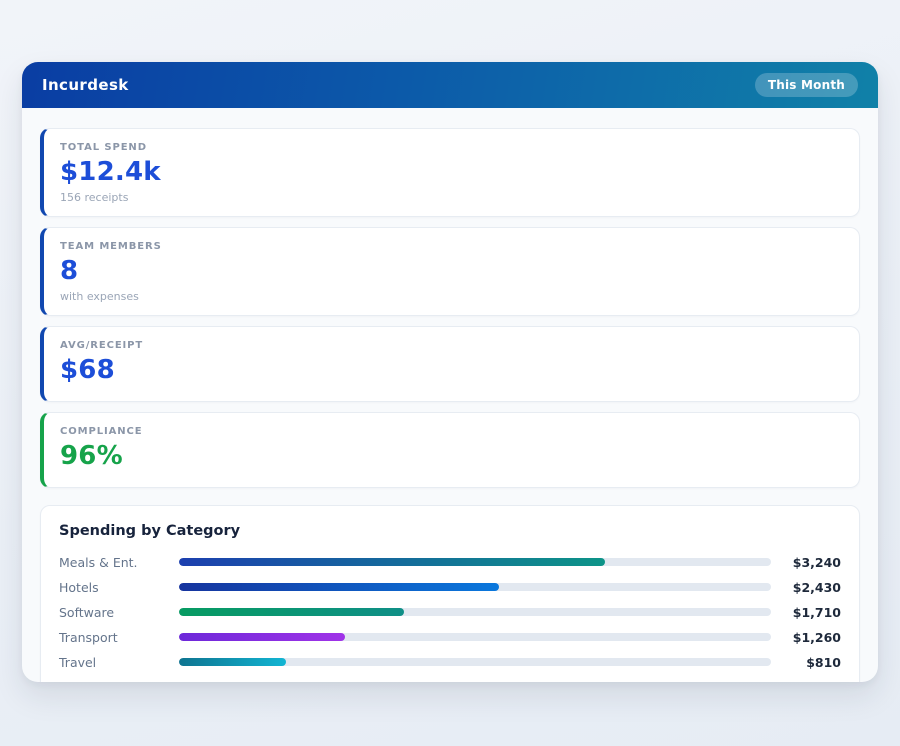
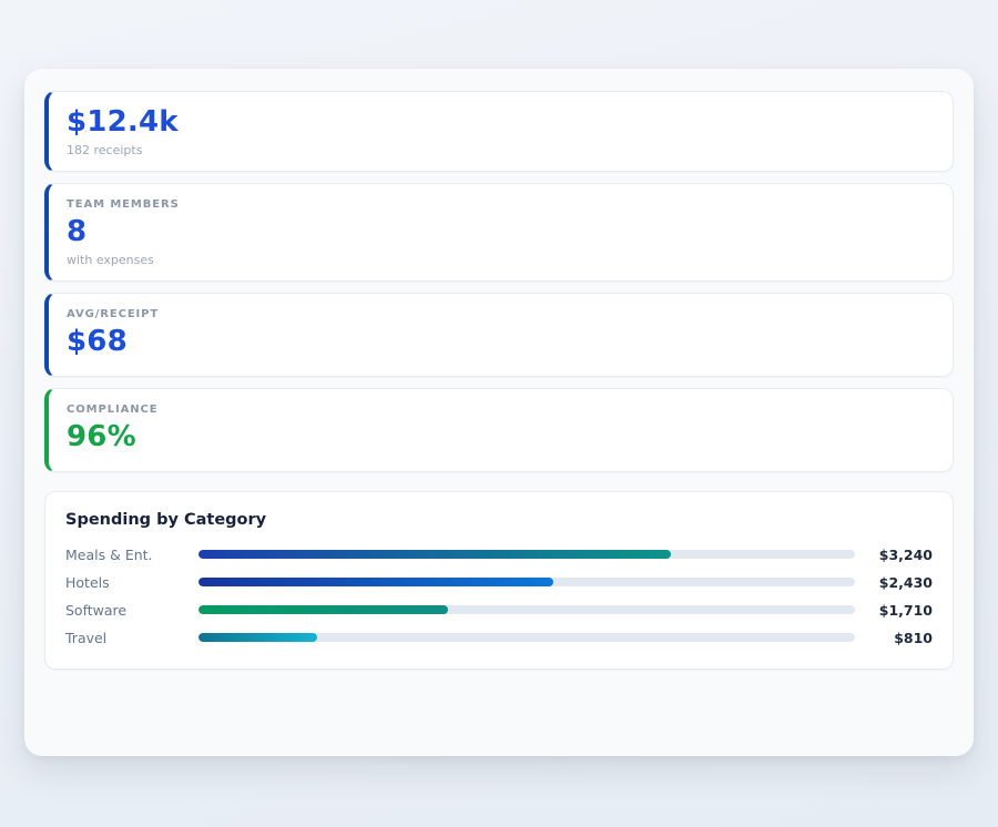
- Incurdesk
- This Month
- TOTAL SPEND
  $12.4k
- 156 receipts
+ 182 receipts
  TEAM MEMBERS
  8
  with expenses
  AVG/RECEIPT
  $68
  COMPLIANCE
  96%
  Spending by Category
  Meals & Ent.
  $3,240
  Hotels
  $2,430
  Software
  $1,710
- Transport
- $1,260
  Travel
  $810
